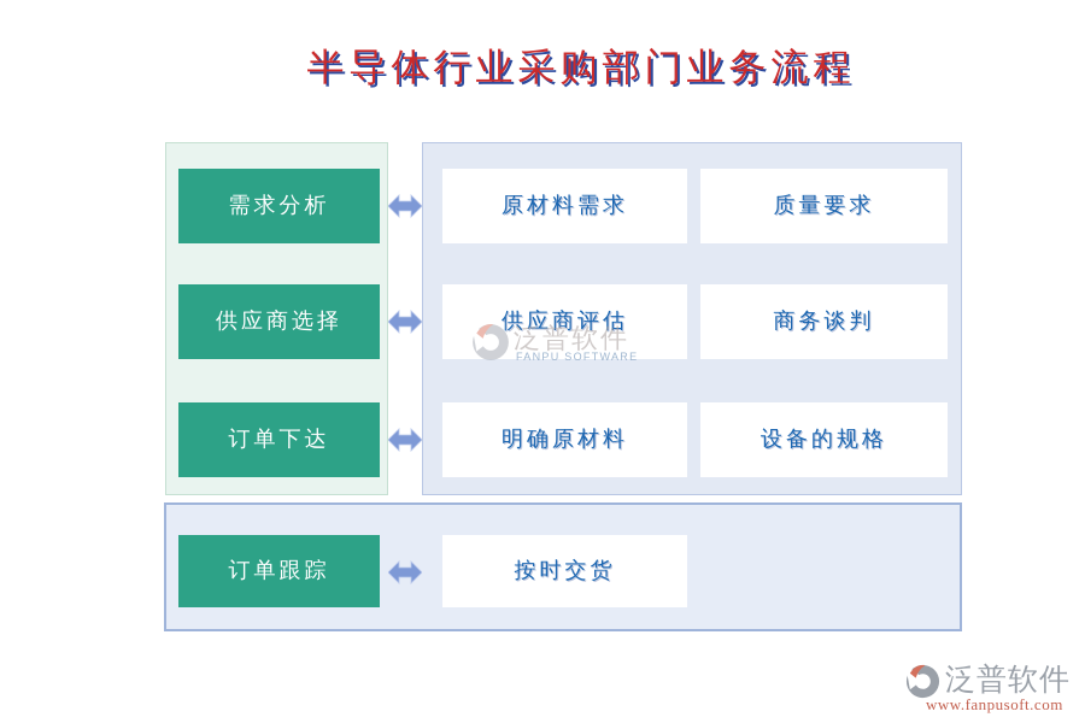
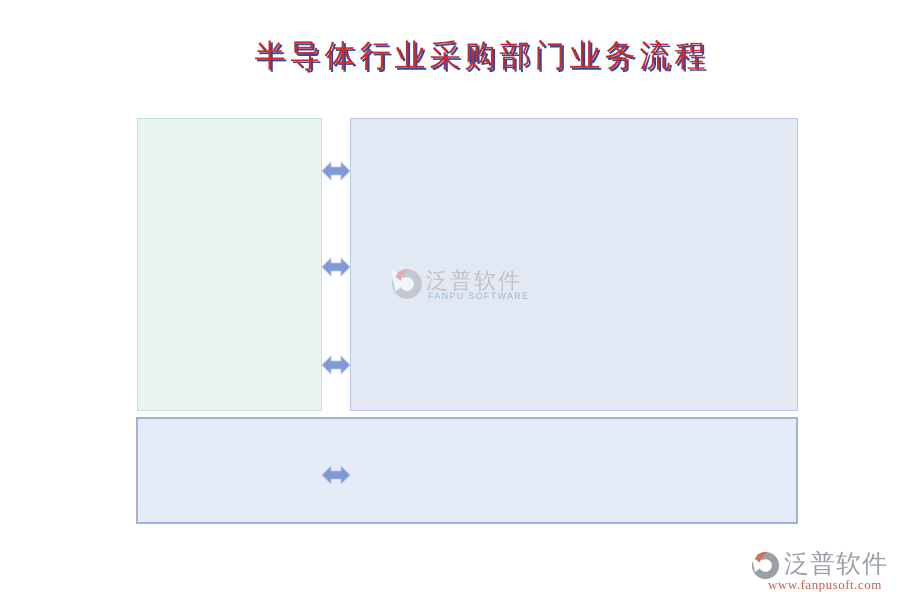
  半导体行业采购部门业务流程
- 需求分析
- 原材料需求
- 质量要求
- 供应商选择
- 供应商评估
- 商务谈判
- 订单下达
- 明确原材料
- 设备的规格
- 订单跟踪
- 按时交货
  泛普软件
  FANPU SOFTWARE
  泛普软件
  www.fanpusoft.com
